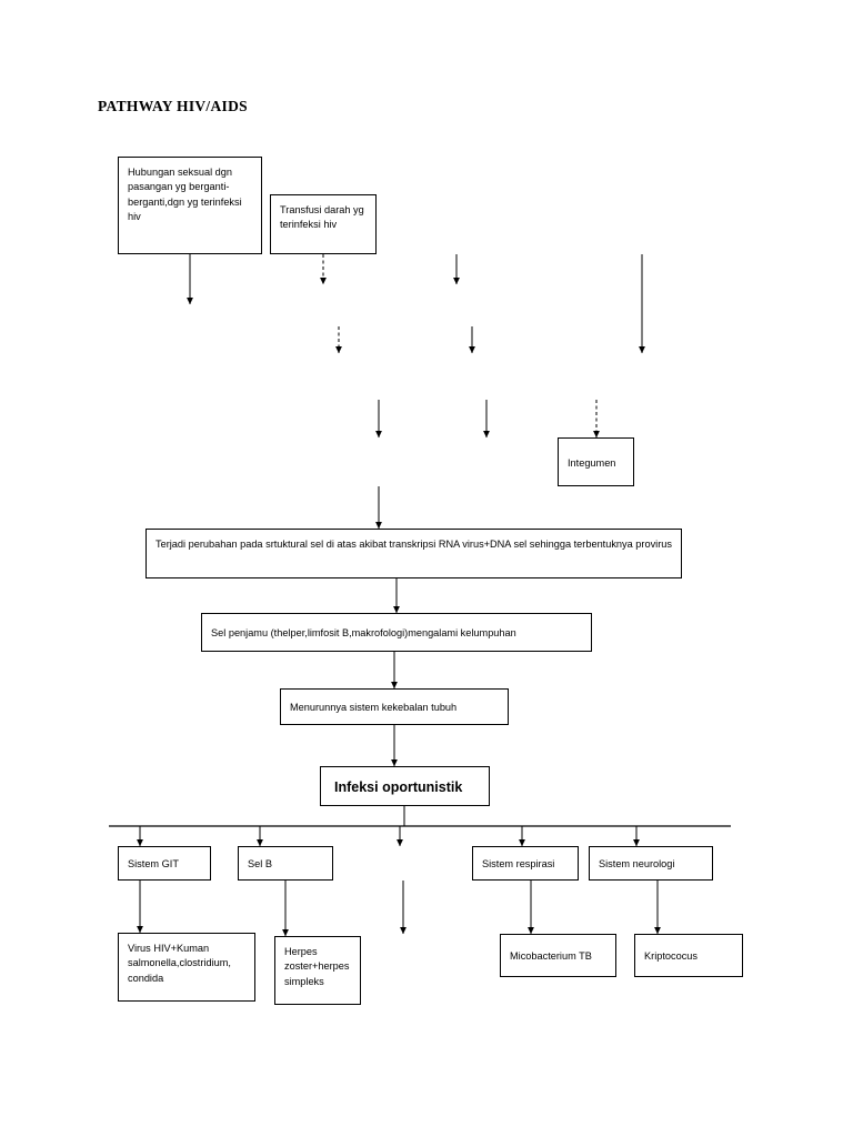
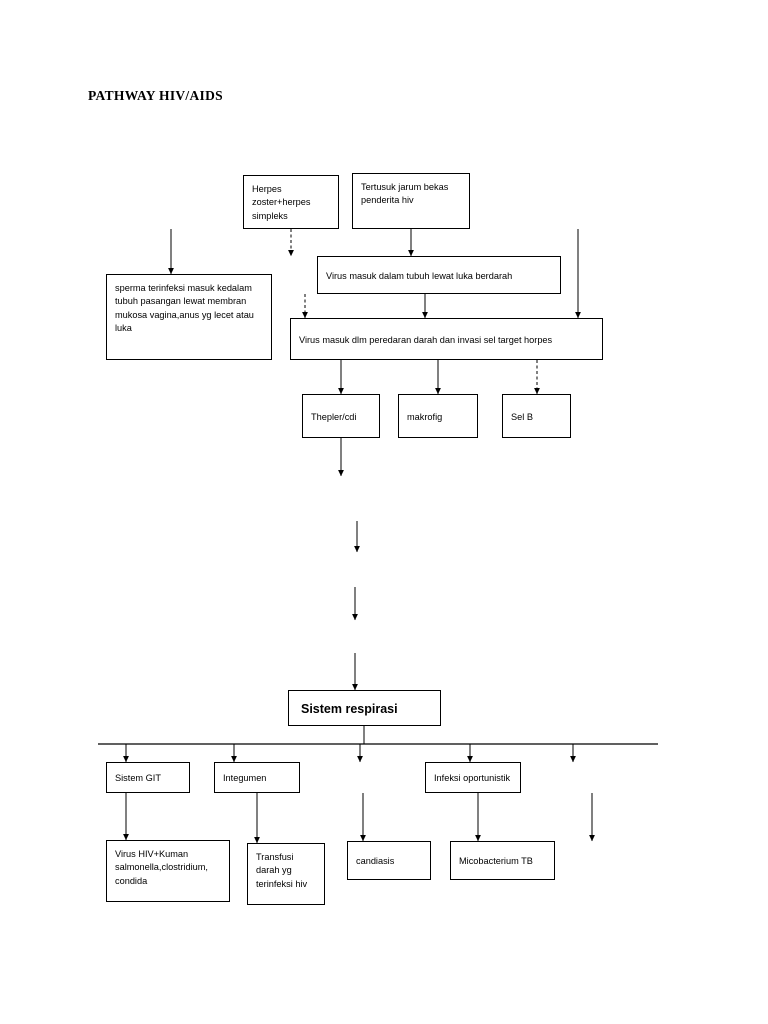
  PATHWAY HIV/AIDS
- Hubungan seksual dgn pasangan yg berganti-berganti,dgn yg terinfeksi hiv
- Transfusi darah yg terinfeksi hiv
+ Herpes zoster+herpes simpleks
+ Tertusuk jarum bekas penderita hiv
+ sperma terinfeksi masuk kedalam tubuh pasangan lewat membran mukosa vagina,anus yg lecet atau luka
+ Virus masuk dalam tubuh lewat luka berdarah
+ Virus masuk dlm peredaran darah dan invasi sel target horpes
+ Thepler/cdi
+ makrofig
- Integumen
+ Sel B
- Terjadi perubahan pada srtuktural sel di atas akibat transkripsi RNA virus+DNA sel sehingga terbentuknya provirus
- Sel penjamu (thelper,limfosit B,makrofologi)mengalami kelumpuhan
- Menurunnya sistem kekebalan tubuh
- Infeksi oportunistik
+ Sistem respirasi
  Sistem GIT
- Sel B
+ Integumen
- Sistem respirasi
+ Infeksi oportunistik
- Sistem neurologi
  Virus HIV+Kuman salmonella,clostridium, condida
- Herpes zoster+herpes simpleks
+ Transfusi darah yg terinfeksi hiv
+ candiasis
  Micobacterium TB
- Kriptococus
